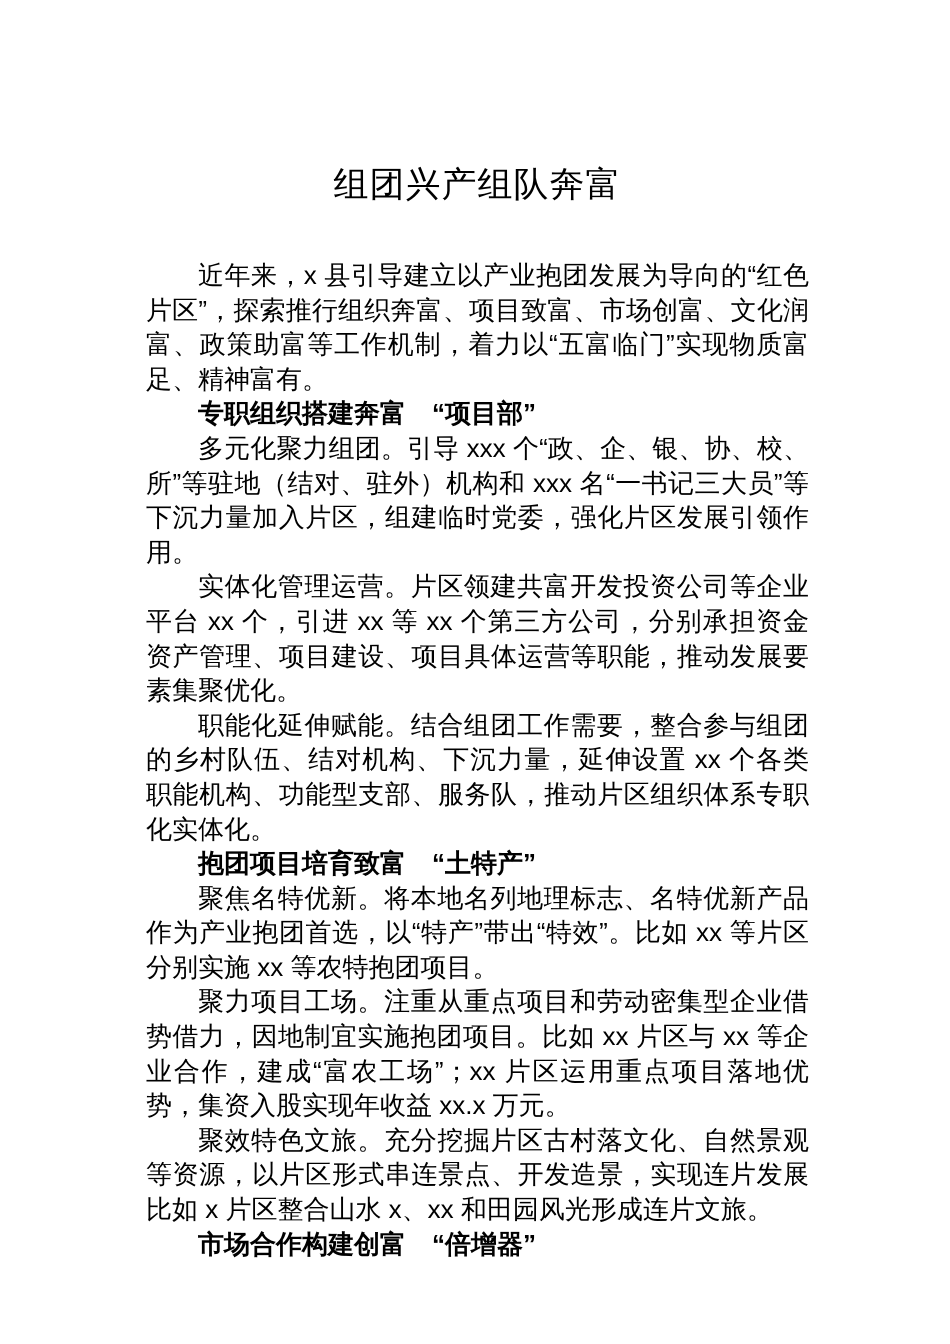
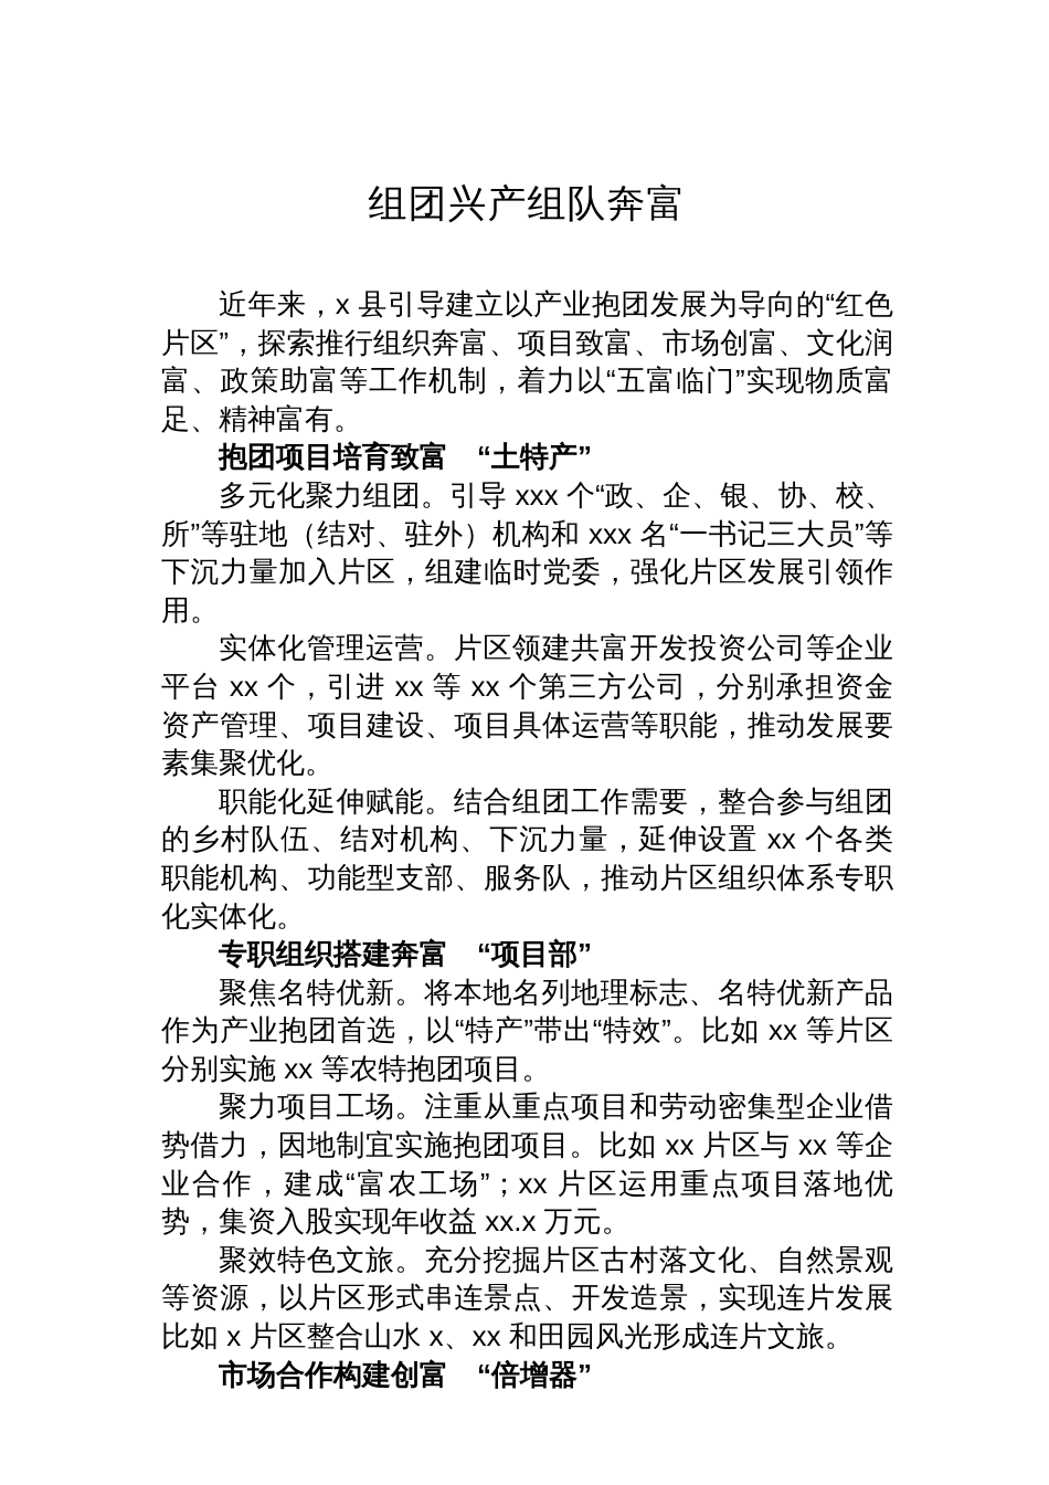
  组团兴产组队奔富
  近年来，x 县引导建立以产业抱团发展为导向的“红色片区”，探索推行组织奔富、项目致富、市场创富、文化润富、政策助富等工作机制，着力以“五富临门”实现物质富足、精神富有。
- 专职组织搭建奔富 “项目部”
+ 抱团项目培育致富 “土特产”
  多元化聚力组团。引导 xxx 个“政、企、银、协、校、所”等驻地（结对、驻外）机构和 xxx 名“一书记三大员”等下沉力量加入片区，组建临时党委，强化片区发展引领作用。
  实体化管理运营。片区领建共富开发投资公司等企业平台 xx 个，引进 xx 等 xx 个第三方公司，分别承担资金资产管理、项目建设、项目具体运营等职能，推动发展要素集聚优化。
  职能化延伸赋能。结合组团工作需要，整合参与组团的乡村队伍、结对机构、下沉力量，延伸设置 xx 个各类职能机构、功能型支部、服务队，推动片区组织体系专职化实体化。
- 抱团项目培育致富 “土特产”
+ 专职组织搭建奔富 “项目部”
  聚焦名特优新。将本地名列地理标志、名特优新产品作为产业抱团首选，以“特产”带出“特效”。比如 xx 等片区分别实施 xx 等农特抱团项目。
  聚力项目工场。注重从重点项目和劳动密集型企业借势借力，因地制宜实施抱团项目。比如 xx 片区与 xx 等企业合作，建成“富农工场”；xx 片区运用重点项目落地优势，集资入股实现年收益 xx.x 万元。
  聚效特色文旅。充分挖掘片区古村落文化、自然景观等资源，以片区形式串连景点、开发造景，实现连片发展比如 x 片区整合山水 x、xx 和田园风光形成连片文旅。
  市场合作构建创富 “倍增器”
